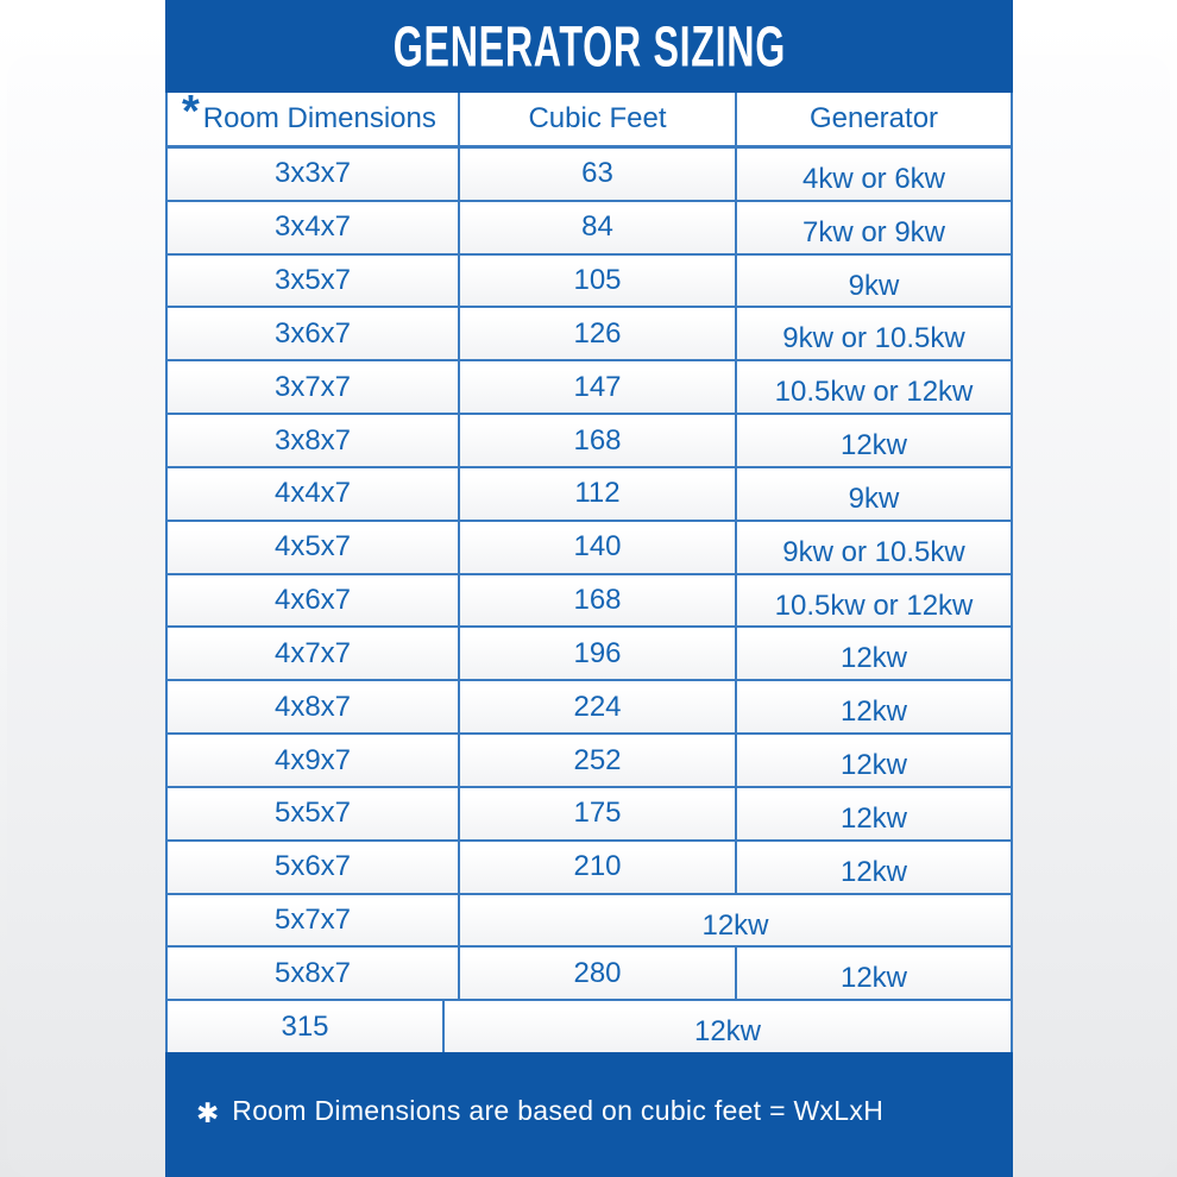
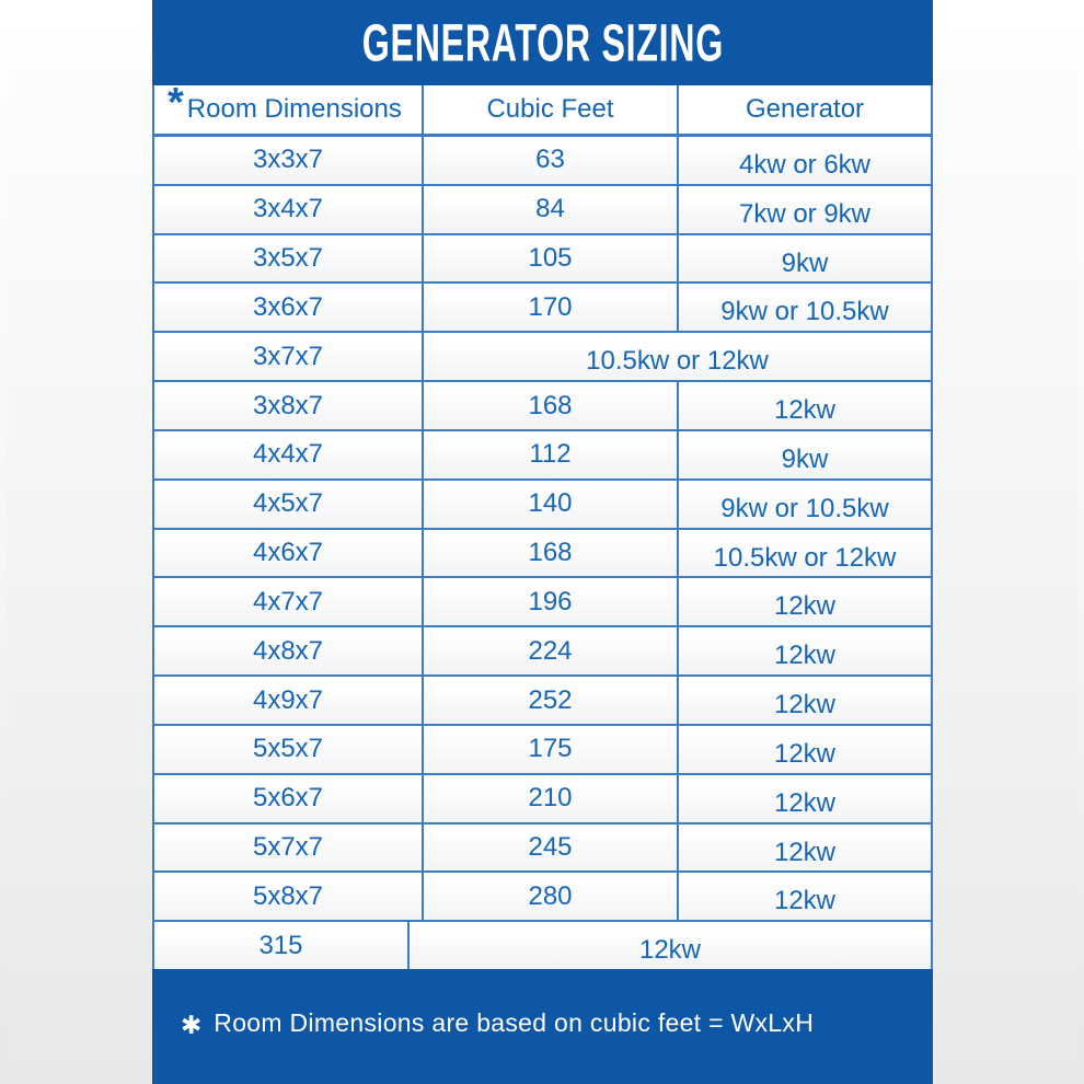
  GENERATOR SIZING
  *
  Room Dimensions
  Cubic Feet
  Generator
  3x3x7
  63
  4kw or 6kw
  3x4x7
  84
  7kw or 9kw
  3x5x7
  105
  9kw
  3x6x7
- 126
+ 170
  9kw or 10.5kw
  3x7x7
- 147
  10.5kw or 12kw
  3x8x7
  168
  12kw
  4x4x7
  112
  9kw
  4x5x7
  140
  9kw or 10.5kw
  4x6x7
  168
  10.5kw or 12kw
  4x7x7
  196
  12kw
  4x8x7
  224
  12kw
  4x9x7
  252
  12kw
  5x5x7
  175
  12kw
  5x6x7
  210
  12kw
  5x7x7
+ 245
  12kw
  5x8x7
  280
  12kw
  315
  12kw
  ✱
  Room Dimensions are based on cubic feet = WxLxH
